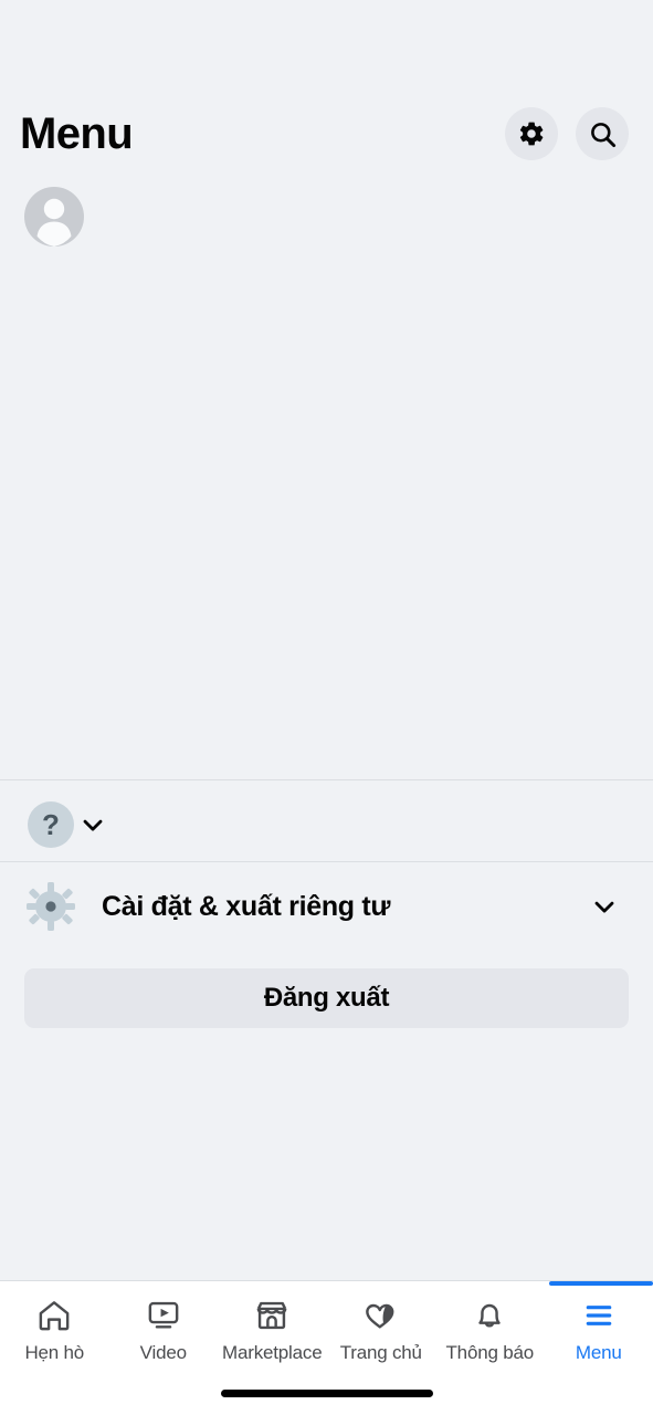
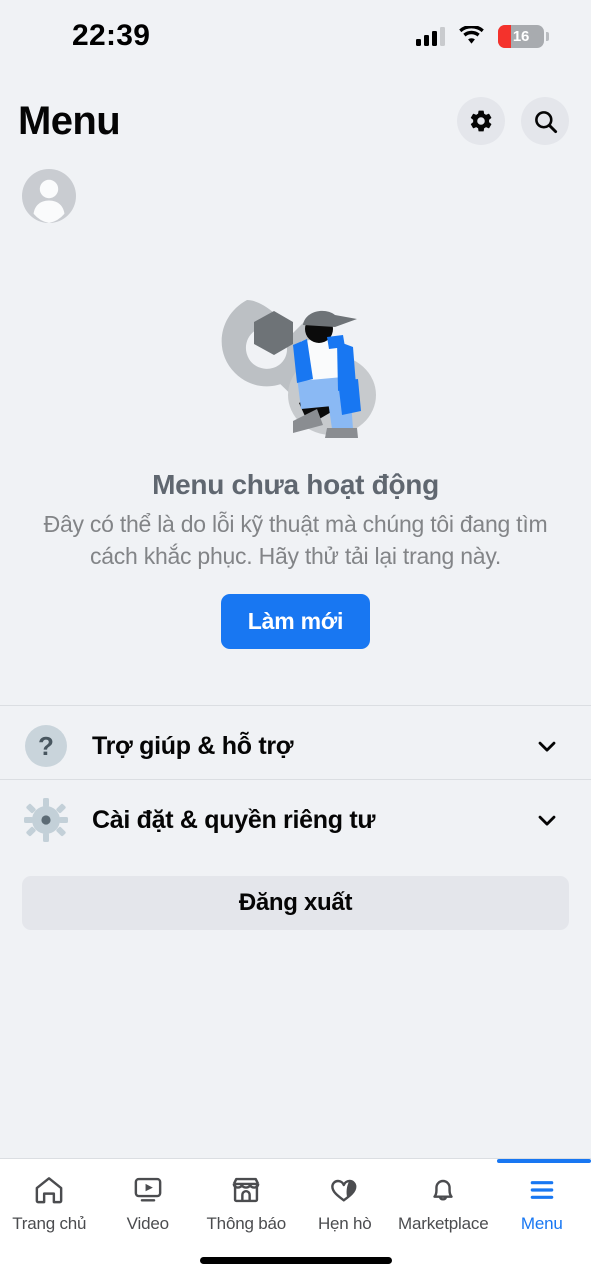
+ 22:39
+ 16
  Menu
+ Menu chưa hoạt động
+ Đây có thể là do lỗi kỹ thuật mà chúng tôi đang tìm cách khắc phục. Hãy thử tải lại trang này.
+ Làm mới
  ?
+ Trợ giúp & hỗ trợ
- Cài đặt & xuất riêng tư
+ Cài đặt & quyền riêng tư
  Đăng xuất
- Hẹn hò
+ Trang chủ
  Video
- Marketplace
+ Thông báo
- Trang chủ
+ Hẹn hò
- Thông báo
+ Marketplace
  Menu
